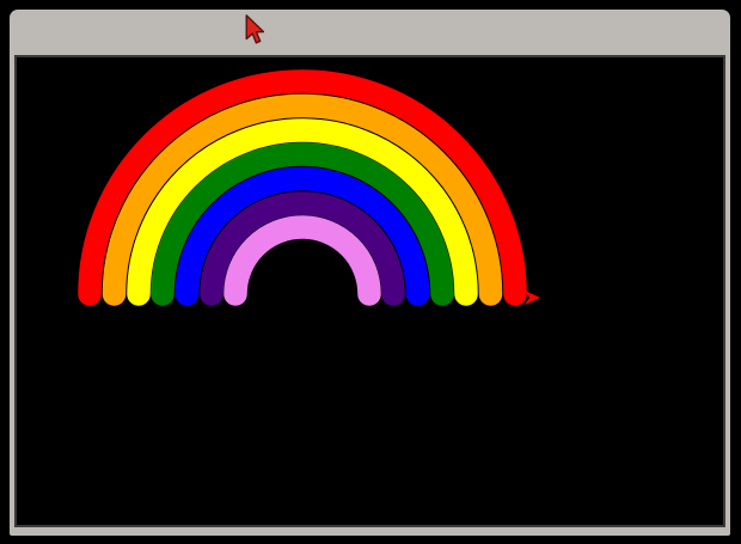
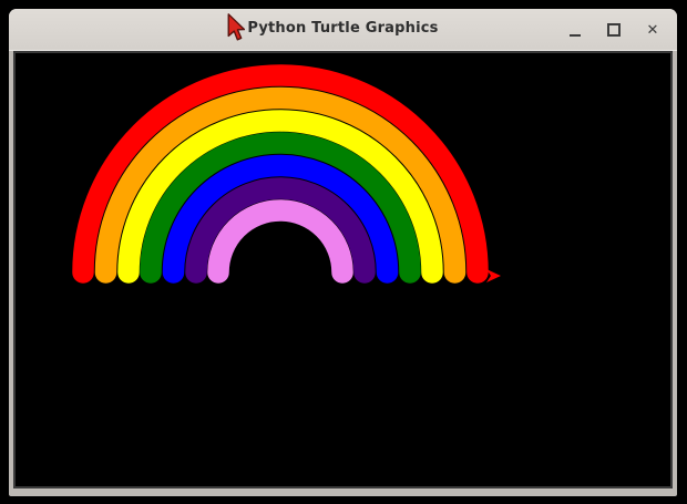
+ Python Turtle Graphics
+ ✕
